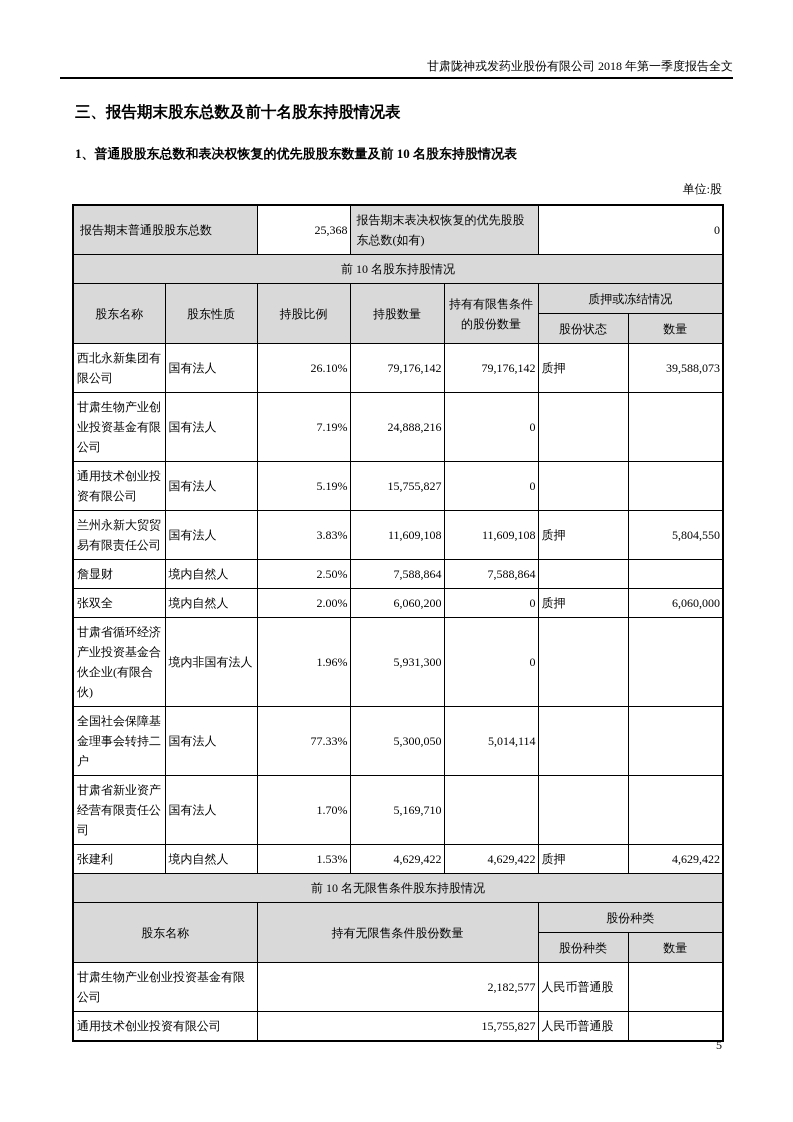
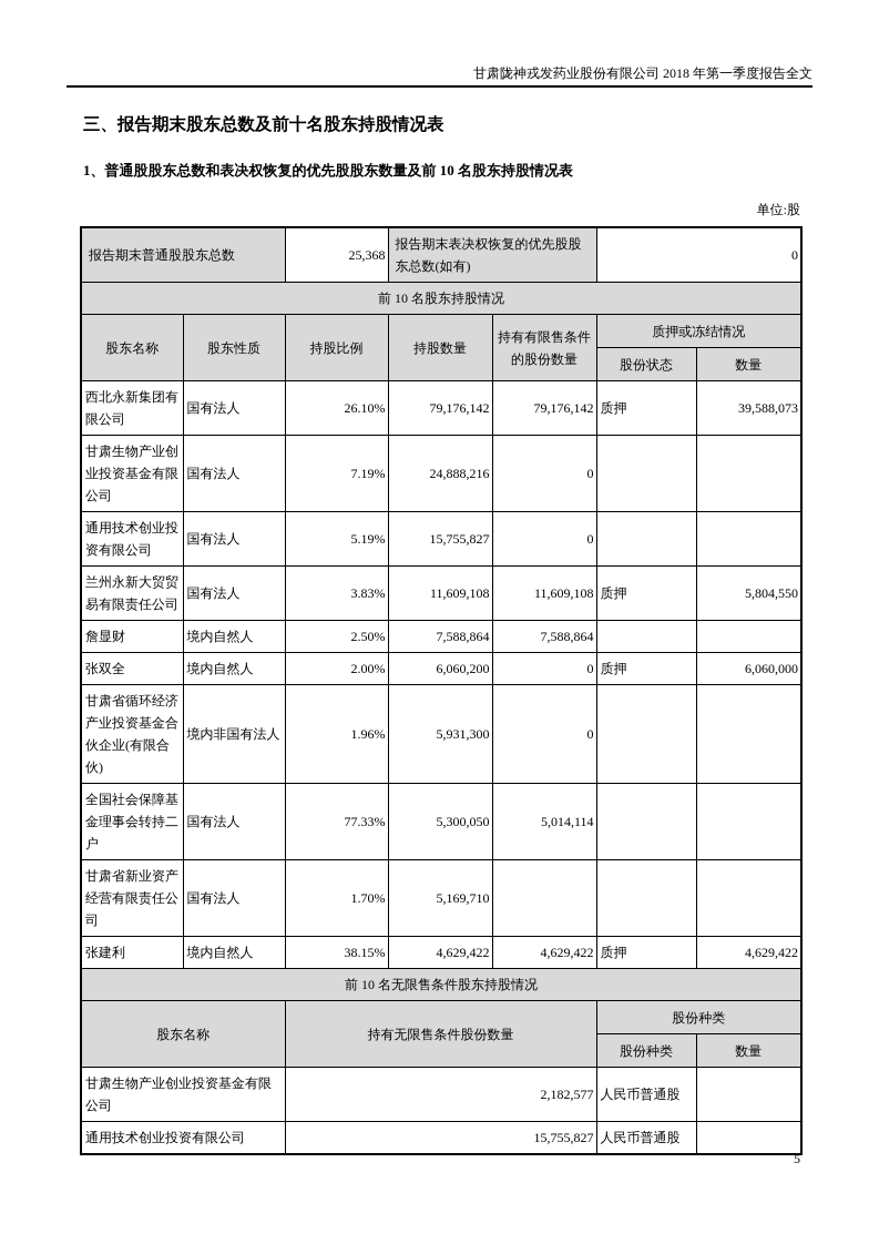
  甘肃陇神戎发药业股份有限公司 2018 年第一季度报告全文
  三、报告期末股东总数及前十名股东持股情况表
  1、普通股股东总数和表决权恢复的优先股股东数量及前 10 名股东持股情况表
  单位:股
  报告期末普通股股东总数	25,368	报告期末表决权恢复的优先股股东总数(如有)	0
  前 10 名股东持股情况
  股东名称	股东性质	持股比例	持股数量	持有有限售条件的股份数量	质押或冻结情况
  股份状态	数量
  西北永新集团有限公司	国有法人	26.10%	79,176,142	79,176,142	质押	39,588,073
  甘肃生物产业创业投资基金有限公司	国有法人	7.19%	24,888,216	0
  通用技术创业投资有限公司	国有法人	5.19%	15,755,827	0
  兰州永新大贸贸易有限责任公司	国有法人	3.83%	11,609,108	11,609,108	质押	5,804,550
  詹显财	境内自然人	2.50%	7,588,864	7,588,864
  张双全	境内自然人	2.00%	6,060,200	0	质押	6,060,000
  甘肃省循环经济产业投资基金合伙企业(有限合伙)	境内非国有法人	1.96%	5,931,300	0
  全国社会保障基金理事会转持二户	国有法人	77.33%	5,300,050	5,014,114
  甘肃省新业资产经营有限责任公司	国有法人	1.70%	5,169,710
- 张建利	境内自然人	1.53%	4,629,422	4,629,422	质押	4,629,422
+ 张建利	境内自然人	38.15%	4,629,422	4,629,422	质押	4,629,422
  前 10 名无限售条件股东持股情况
  股东名称	持有无限售条件股份数量	股份种类
  股份种类	数量
  甘肃生物产业创业投资基金有限公司	2,182,577	人民币普通股
  通用技术创业投资有限公司	15,755,827	人民币普通股
  5
